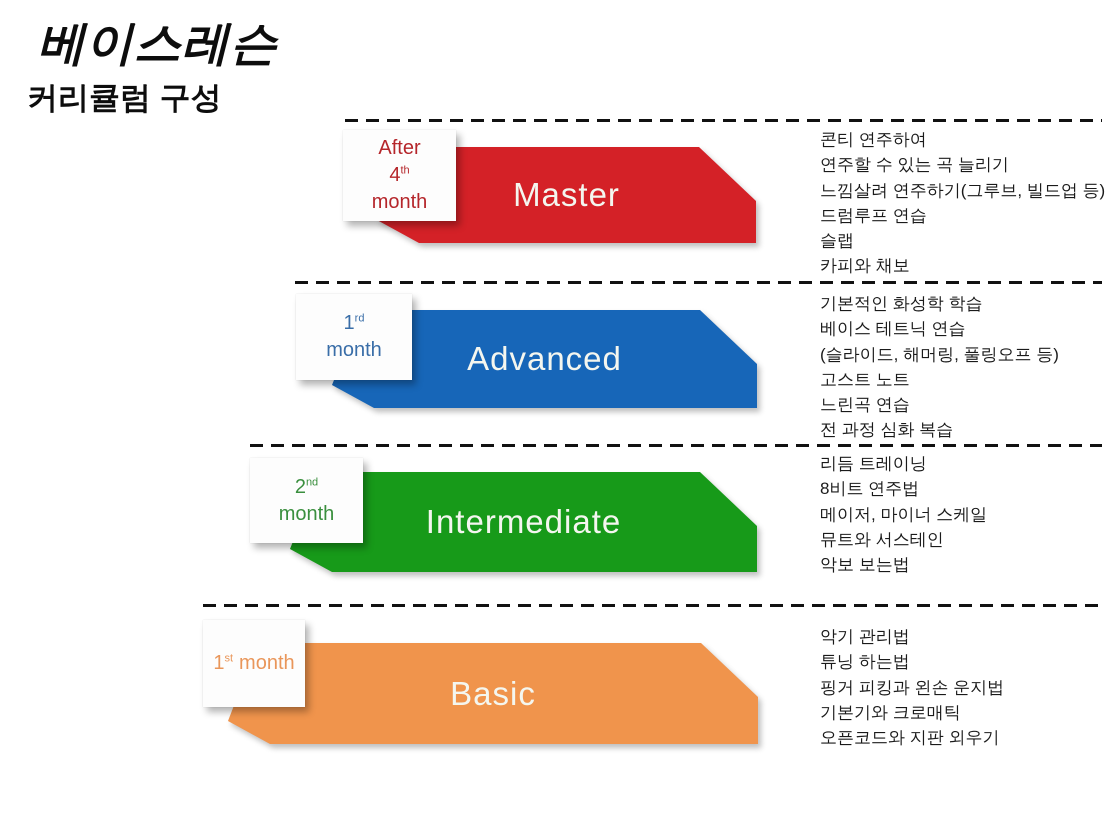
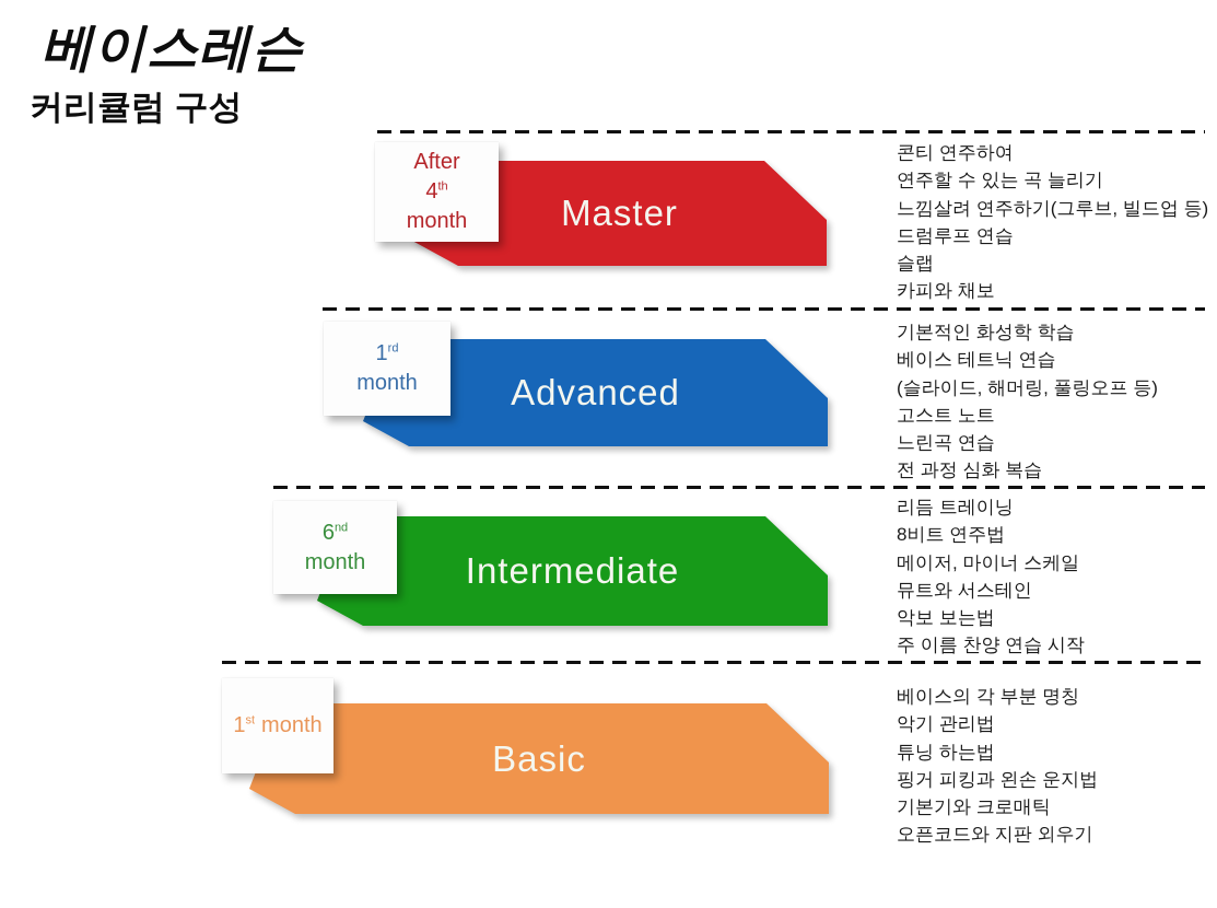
  베이스레슨
  커리큘럼 구성
  Master
  After
  4th
  month
  콘티 연주하여
  연주할 수 있는 곡 늘리기
  느낌살려 연주하기(그루브, 빌드업 등)
  드럼루프 연습
  슬랩
  카피와 채보
  Advanced
  1rd
  month
  기본적인 화성학 학습
  베이스 테트닉 연습
  (슬라이드, 해머링, 풀링오프 등)
  고스트 노트
  느린곡 연습
  전 과정 심화 복습
  Intermediate
- 2nd
+ 6nd
  month
  리듬 트레이닝
  8비트 연주법
  메이저, 마이너 스케일
  뮤트와 서스테인
  악보 보는법
+ 주 이름 찬양 연습 시작
  Basic
  1st month
+ 베이스의 각 부분 명칭
  악기 관리법
  튜닝 하는법
  핑거 피킹과 왼손 운지법
  기본기와 크로매틱
  오픈코드와 지판 외우기
